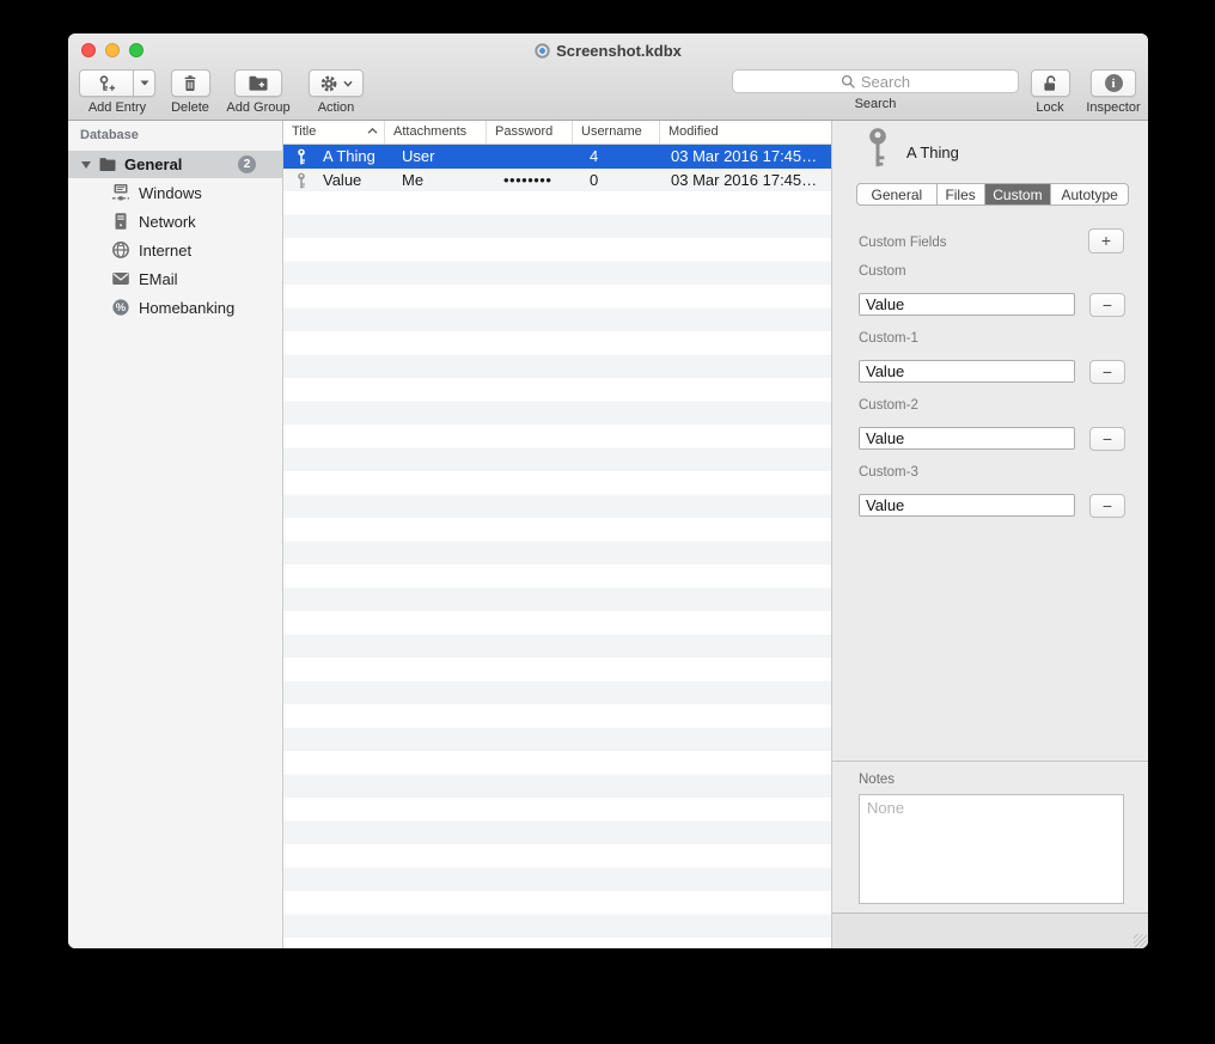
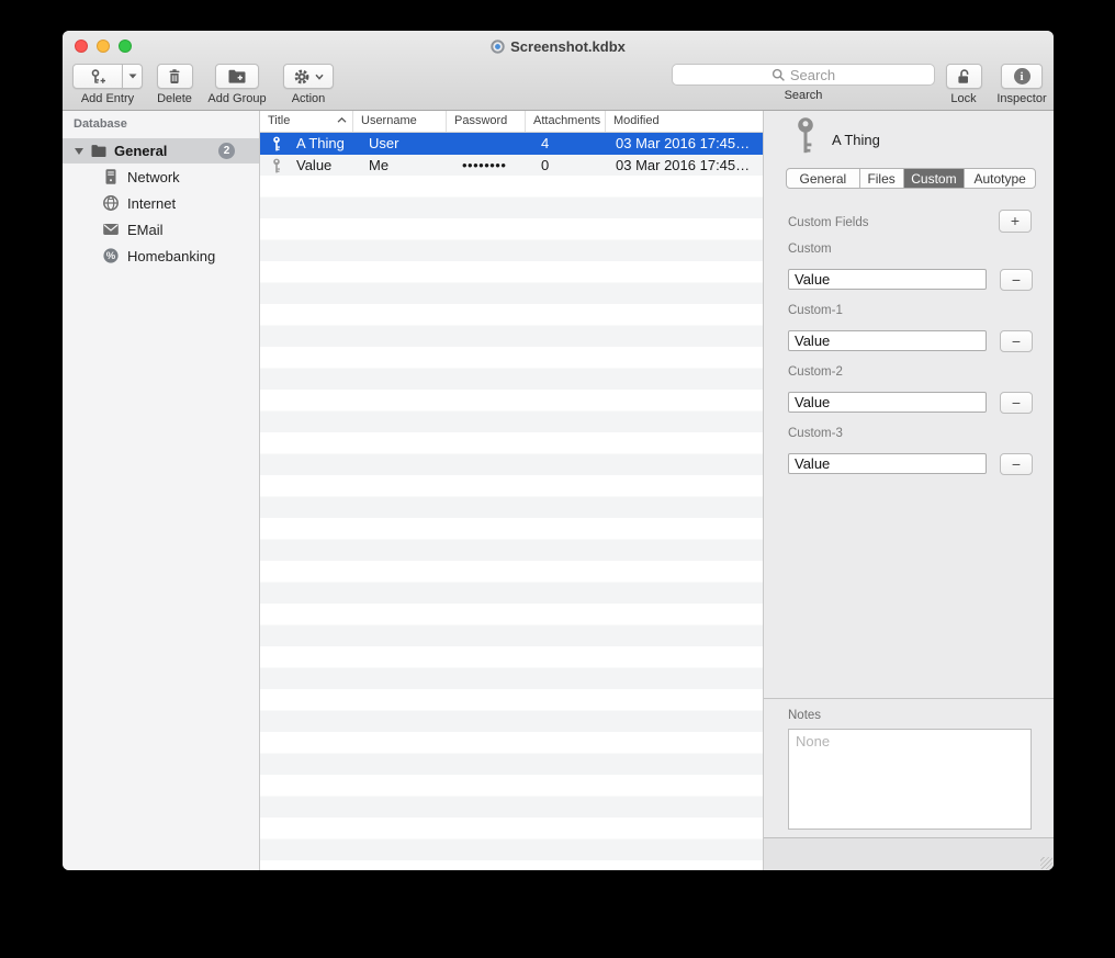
  Screenshot.kdbx
  Add Entry
  Delete
  Add Group
  Action
  Search
  Search
  Lock
  i
  Inspector
  Database
  General
  2
- Windows
  Network
  Internet
  EMail
  %
  Homebanking
  Title
- Attachments
+ Username
  Password
- Username
+ Attachments
  Modified
  A Thing
  User
  4
  03 Mar 2016 17:45…
  Value
  Me
  ••••••••
  0
  03 Mar 2016 17:45…
  A Thing
  General
  Files
  Custom
  Autotype
  Custom Fields
  +
  Custom
  Value
  −
  Custom-1
  Value
  −
  Custom-2
  Value
  −
  Custom-3
  Value
  −
  Notes
  None
